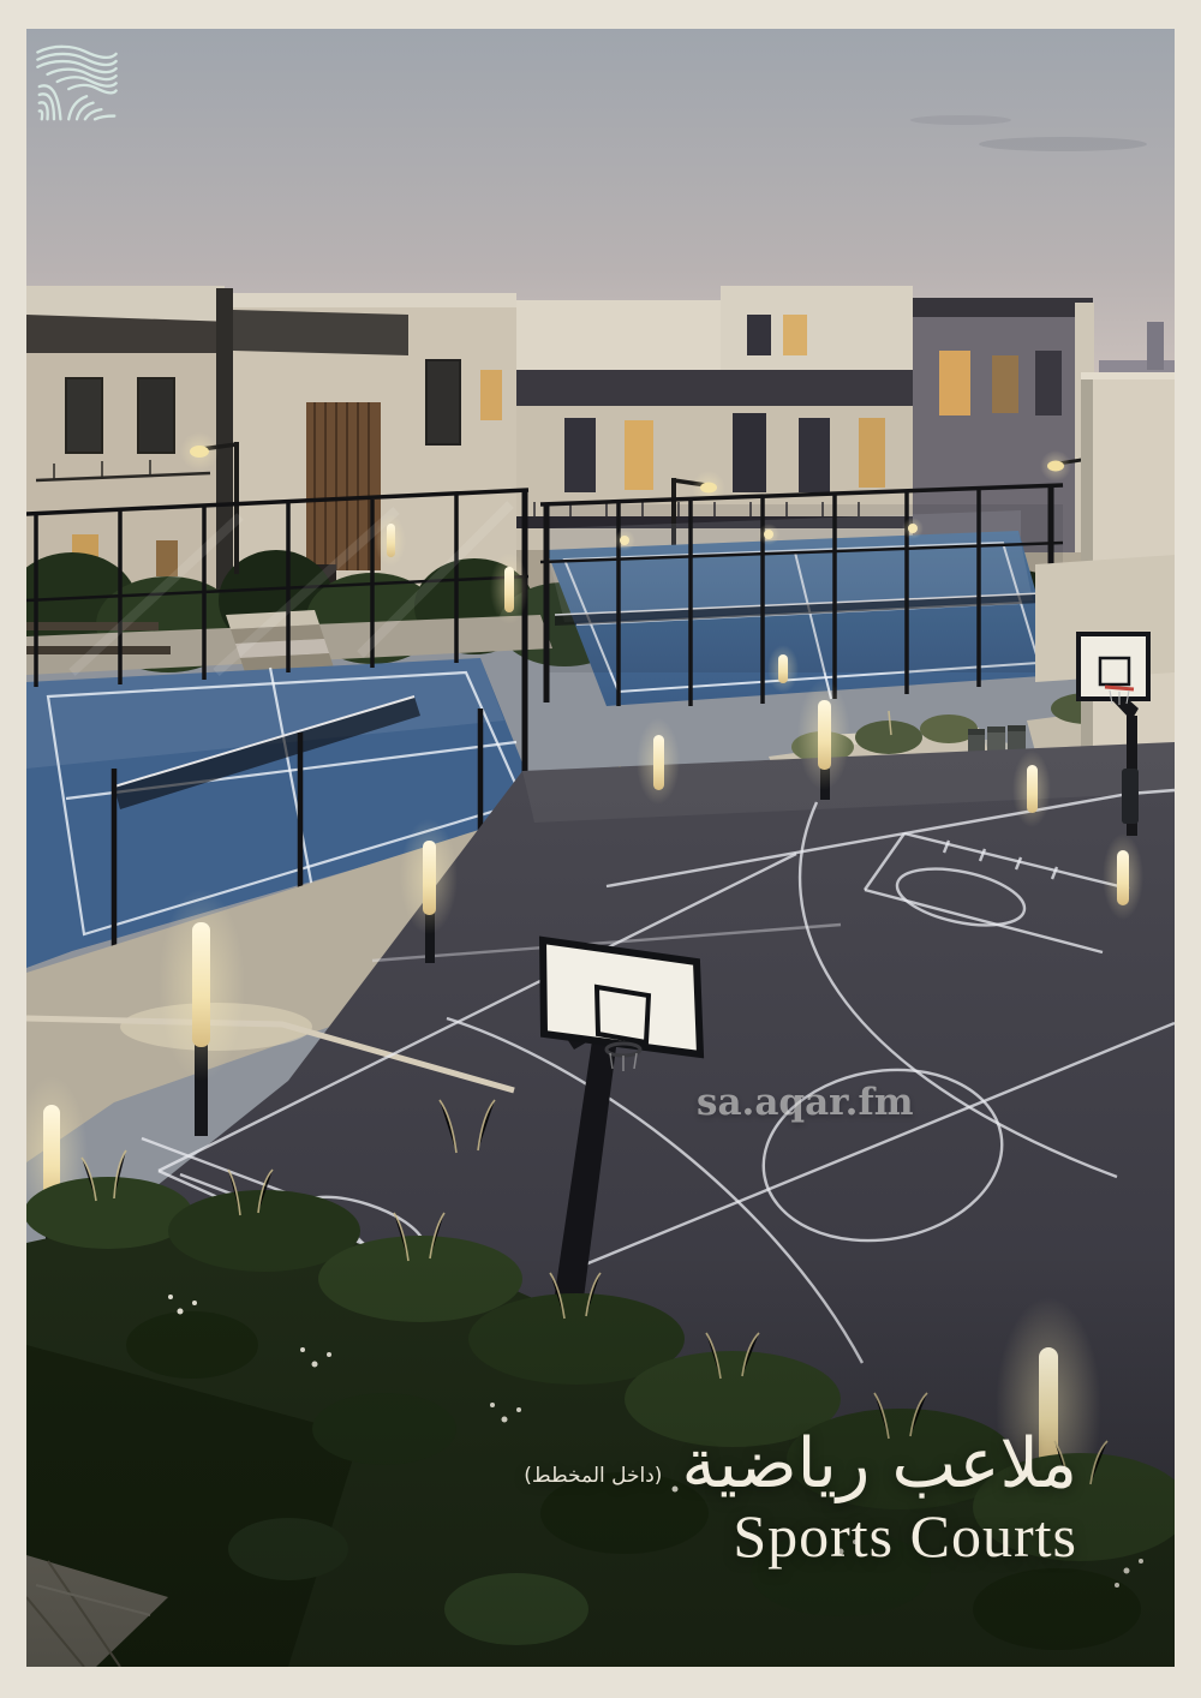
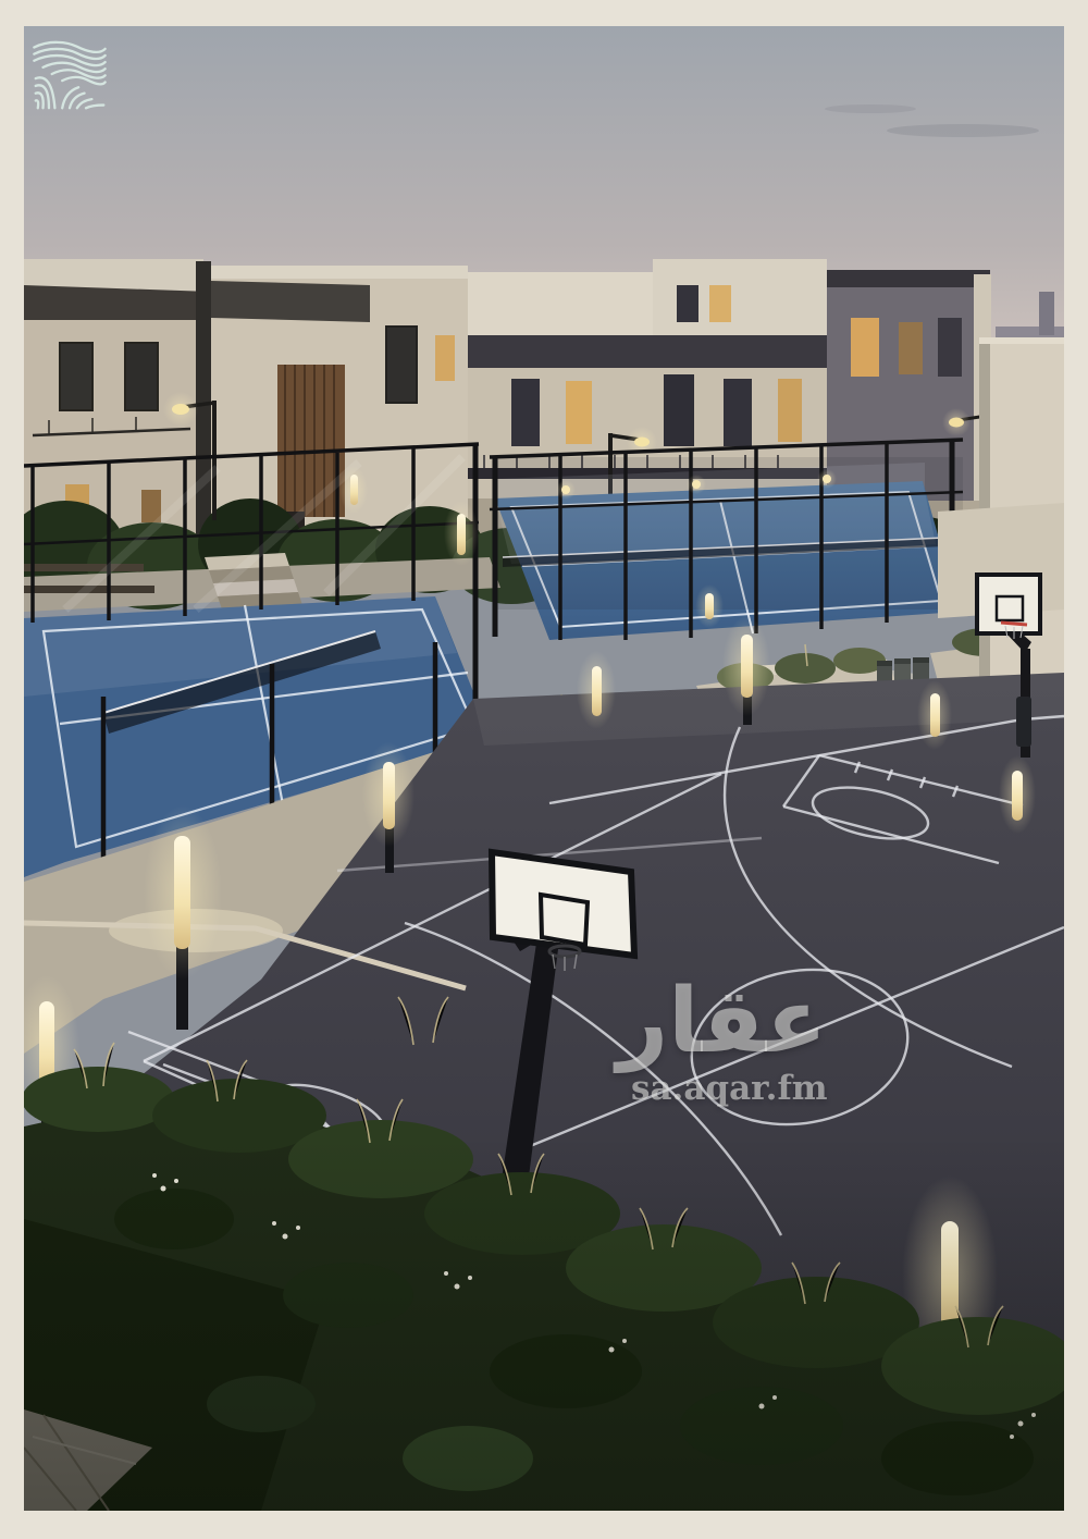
+ عقار
  sa.aqar.fm
- (داخل المخطط)
- ملاعب رياضية
- Sports Courts
